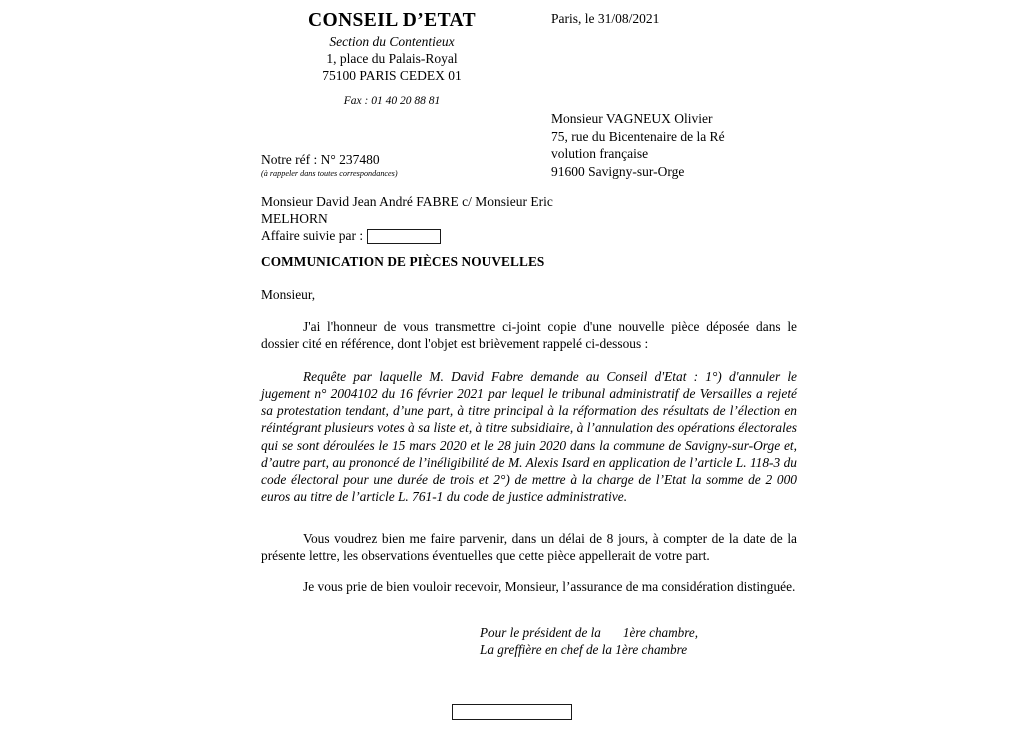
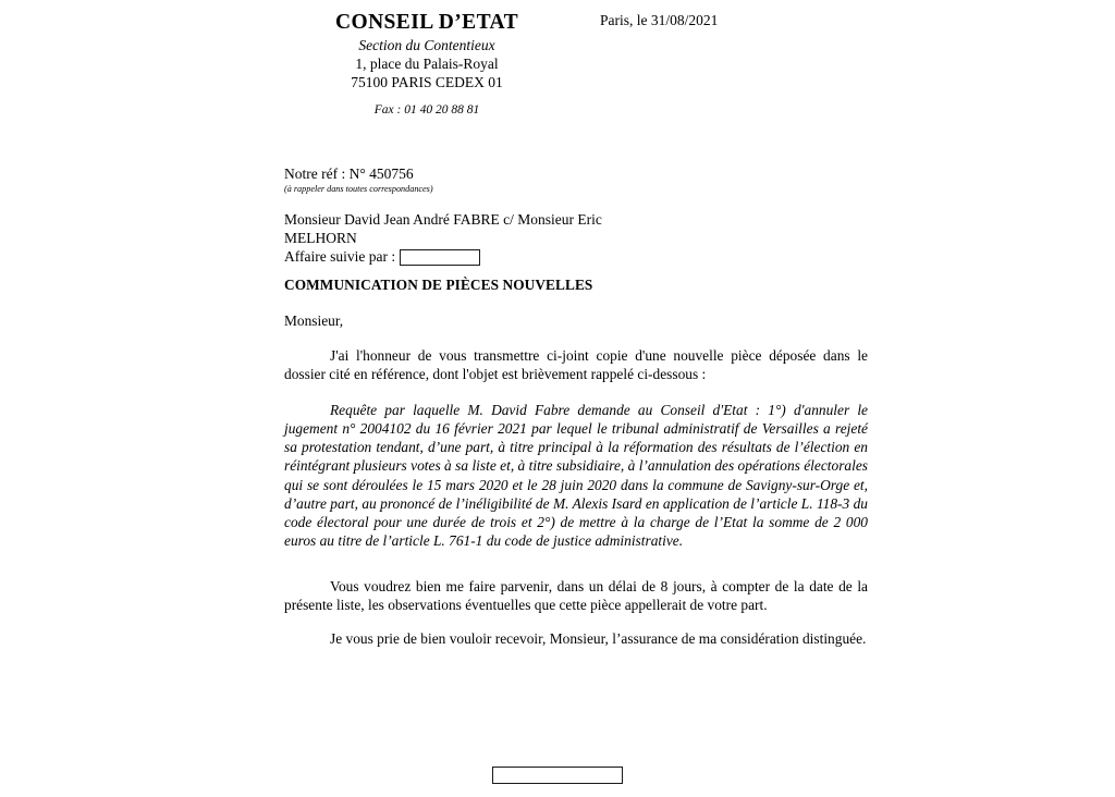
  CONSEIL D’ETAT
  Section du Contentieux
  1, place du Palais-Royal
  75100 PARIS CEDEX 01
  Fax : 01 40 20 88 81
  Paris, le 31/08/2021
- Monsieur VAGNEUX Olivier
- 75, rue du Bicentenaire de la Ré
- volution française
- 91600 Savigny-sur-Orge
- Notre réf : N° 237480
+ Notre réf : N° 450756
  (à rappeler dans toutes correspondances)
  Monsieur David Jean André FABRE c/ Monsieur Eric
  MELHORN
  Affaire suivie par :
  COMMUNICATION DE PIÈCES NOUVELLES
  Monsieur,
  J'ai l'honneur de vous transmettre ci-joint copie d'une nouvelle pièce déposée dans le dossier cité en référence, dont l'objet est brièvement rappelé ci-dessous :
  Requête par laquelle M. David Fabre demande au Conseil d'Etat : 1°) d'annuler le jugement n° 2004102 du 16 février 2021 par lequel le tribunal administratif de Versailles a rejeté sa protestation tendant, d’une part, à titre principal à la réformation des résultats de l’élection en réintégrant plusieurs votes à sa liste et, à titre subsidiaire, à l’annulation des opérations électorales qui se sont déroulées le 15 mars 2020 et le 28 juin 2020 dans la commune de Savigny-sur-Orge et, d’autre part, au prononcé de l’inéligibilité de M. Alexis Isard en application de l’article L. 118-3 du code électoral pour une durée de trois et 2°) de mettre à la charge de l’Etat la somme de 2 000 euros au titre de l’article L. 761-1 du code de justice administrative.
- Vous voudrez bien me faire parvenir, dans un délai de 8 jours, à compter de la date de la présente lettre, les observations éventuelles que cette pièce appellerait de votre part.
+ Vous voudrez bien me faire parvenir, dans un délai de 8 jours, à compter de la date de la présente liste, les observations éventuelles que cette pièce appellerait de votre part.
  Je vous prie de bien vouloir recevoir, Monsieur, l’assurance de ma considération distinguée.
- Pour le président de la 1ère chambre,
- La greffière en chef de la 1ère chambre
